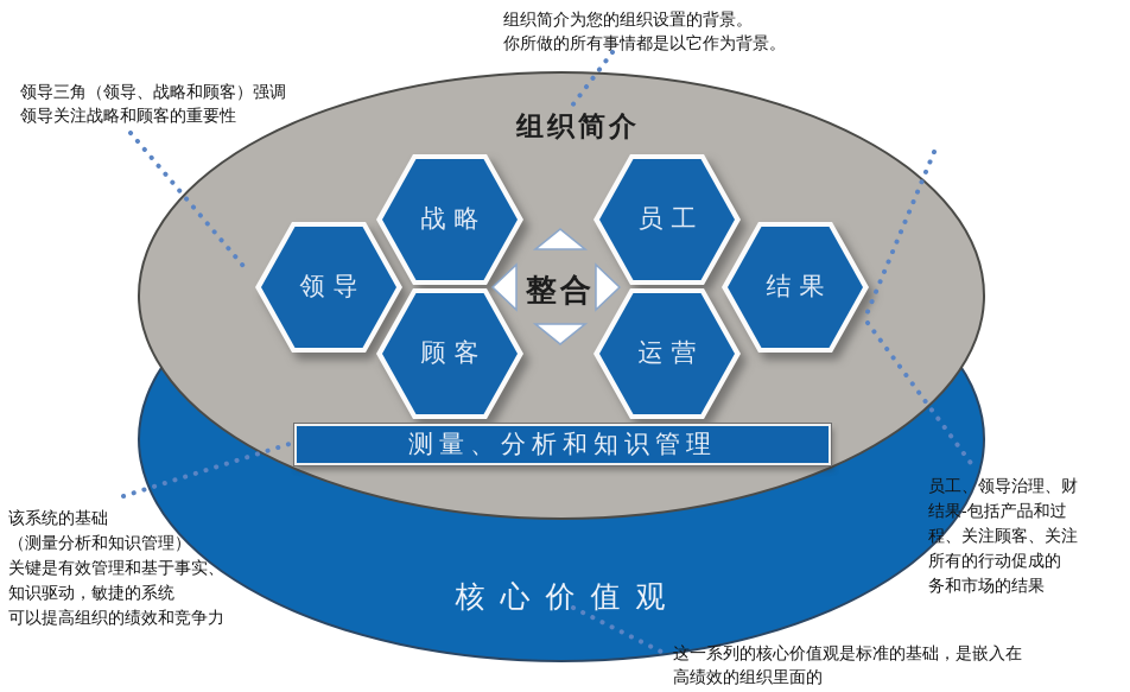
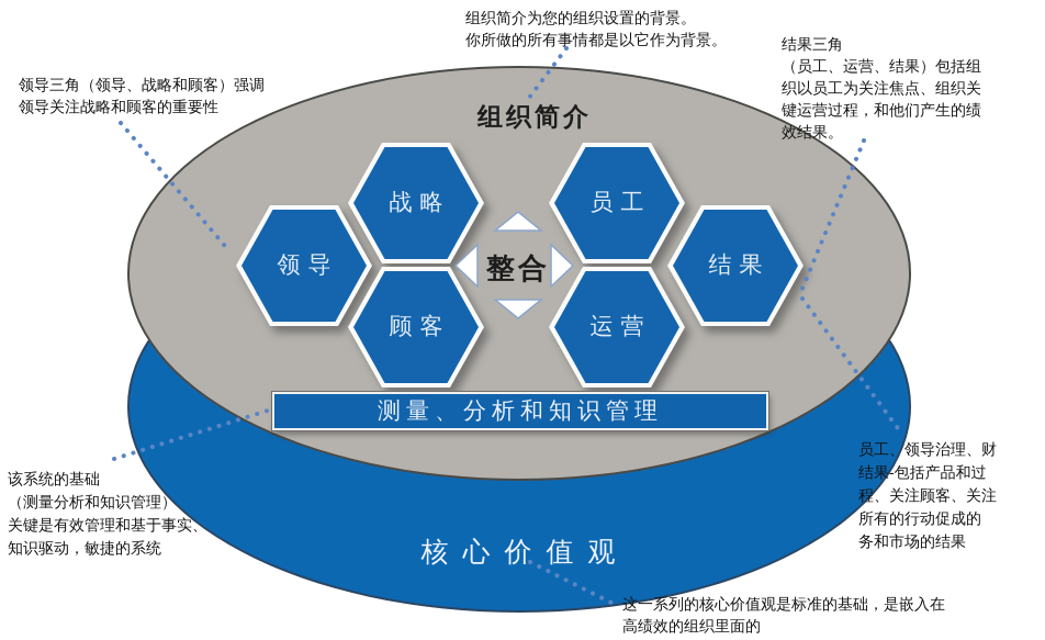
  组织简介
  领导
  战略
  顾客
  员工
  运营
  结果
  整合
  测量、分析和知识管理
  核心价值观
  组织简介为您的组织设置的背景。
  你所做的所有事情都是以它作为背景。
  领导三角（领导、战略和顾客）强调
  领导关注战略和顾客的重要性
+ 结果三角
+ （员工、运营、结果）包括组
+ 织以员工为关注焦点、组织关
+ 键运营过程，和他们产生的绩
+ 效结果。
  员工、领导治理、财
  结果-包括产品和过
  程、关注顾客、关注
  所有的行动促成的
  务和市场的结果
  该系统的基础
  （测量分析和知识管理）
  关键是有效管理和基于事实、
  知识驱动，敏捷的系统
- 可以提高组织的绩效和竞争力
  这一系列的核心价值观是标准的基础，是嵌入在
  高绩效的组织里面的
